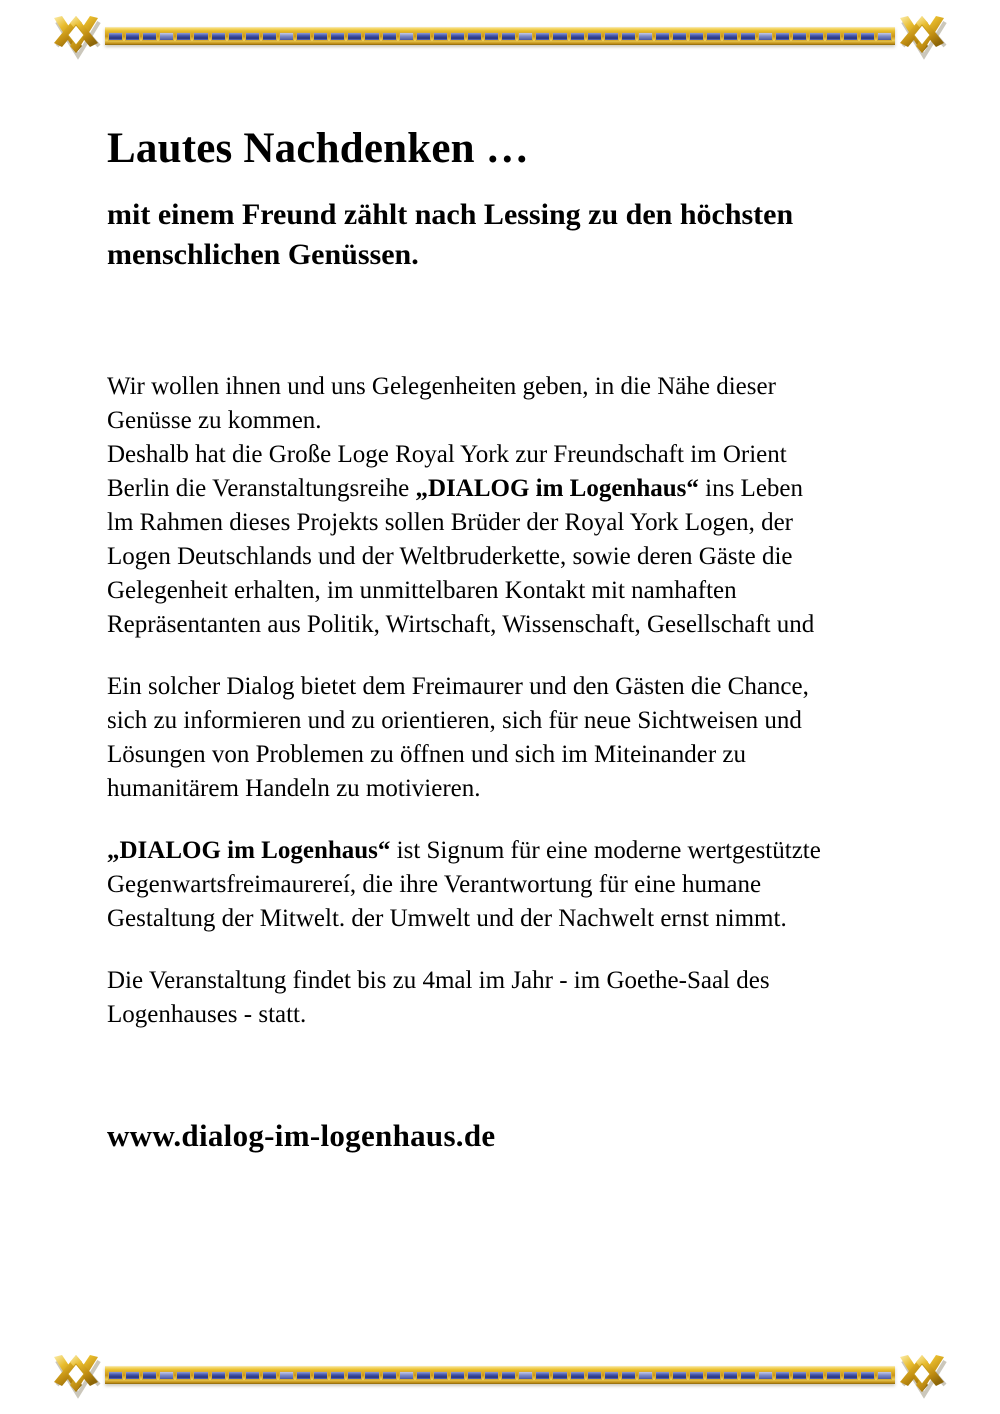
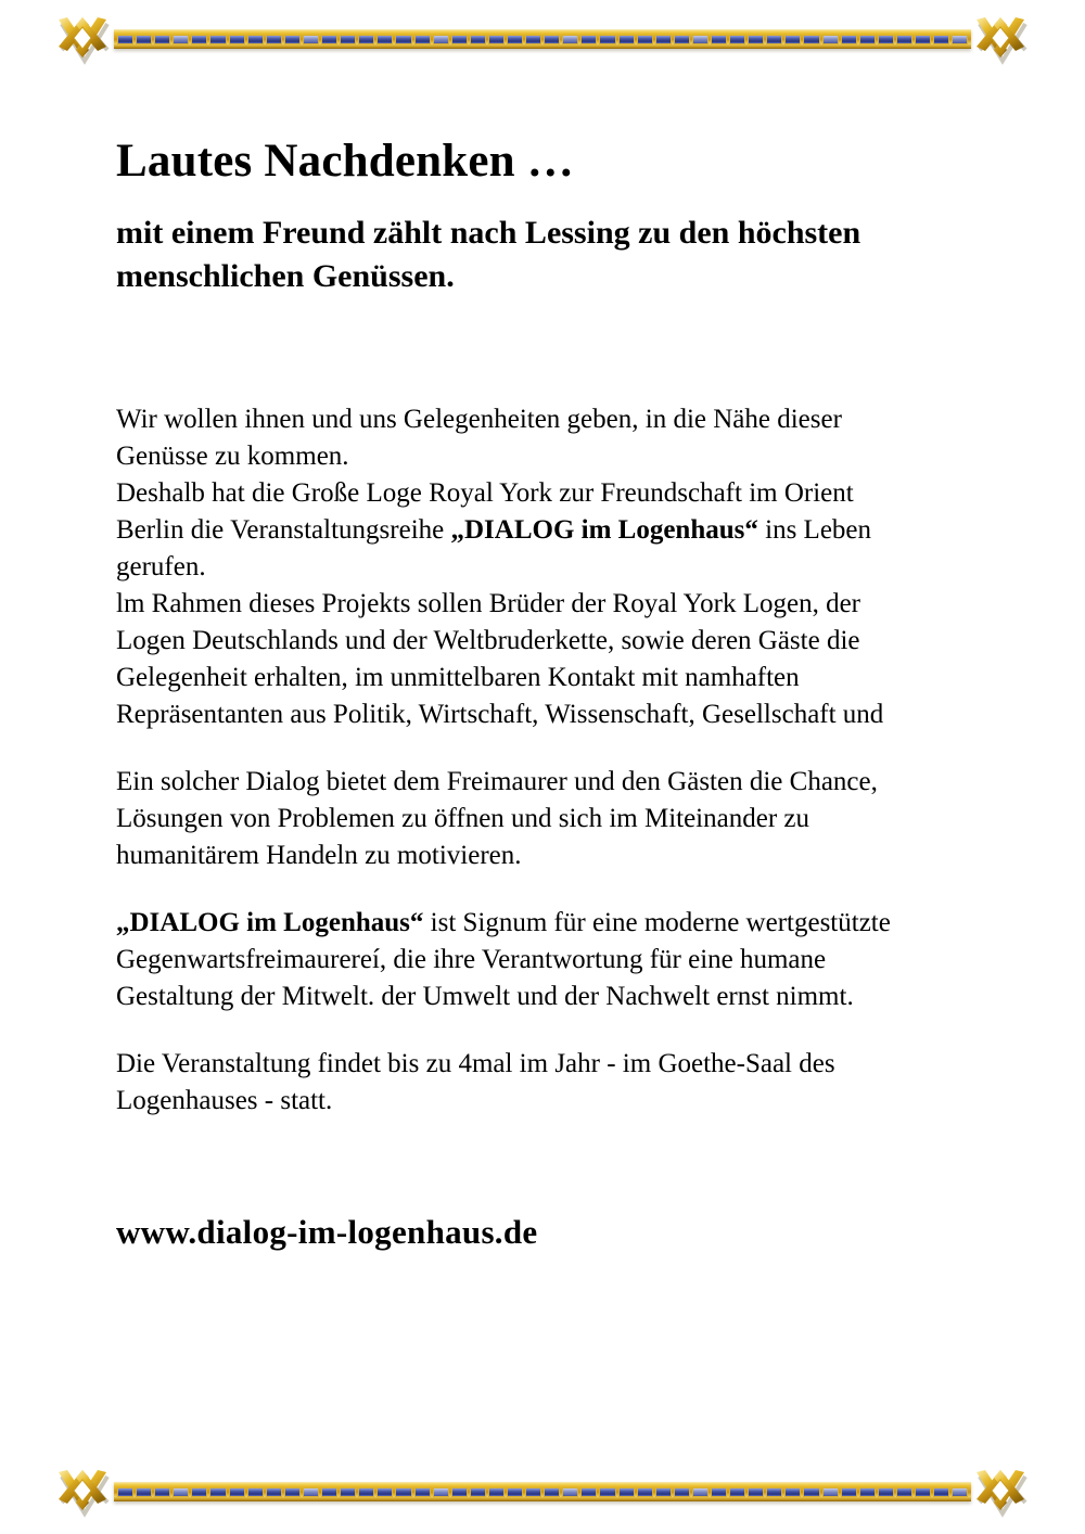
  Lautes Nachdenken …
  mit einem Freund zählt nach Lessing zu den höchsten menschlichen Genüssen.
  Wir wollen ihnen und uns Gelegenheiten geben, in die Nähe dieser
  Genüsse zu kommen.
  Deshalb hat die Große Loge Royal York zur Freundschaft im Orient
  Berlin die Veranstaltungsreihe „DIALOG im Logenhaus“ ins Leben
+ gerufen.
  lm Rahmen dieses Projekts sollen Brüder der Royal York Logen, der
  Logen Deutschlands und der Weltbruderkette, sowie deren Gäste die
  Gelegenheit erhalten, im unmittelbaren Kontakt mit namhaften
  Repräsentanten aus Politik, Wirtschaft, Wissenschaft, Gesellschaft und
  Ein solcher Dialog bietet dem Freimaurer und den Gästen die Chance,
- sich zu informieren und zu orientieren, sich für neue Sichtweisen und
  Lösungen von Problemen zu öffnen und sich im Miteinander zu
  humanitärem Handeln zu motivieren.
  „DIALOG im Logenhaus“ ist Signum für eine moderne wertgestützte
  Gegenwartsfreimaurereí, die ihre Verantwortung für eine humane
  Gestaltung der Mitwelt. der Umwelt und der Nachwelt ernst nimmt.
  Die Veranstaltung findet bis zu 4mal im Jahr - im Goethe-Saal des
  Logenhauses - statt.
  www.dialog-im-logenhaus.de
